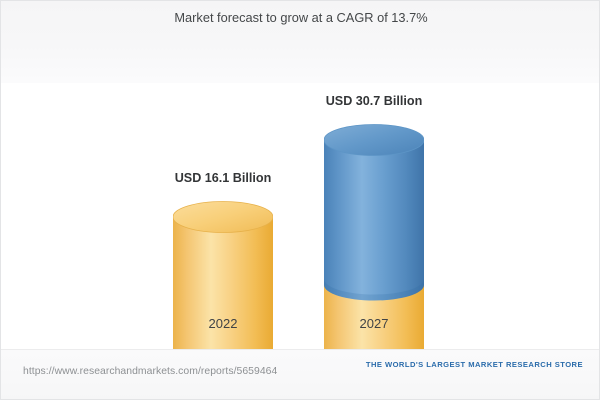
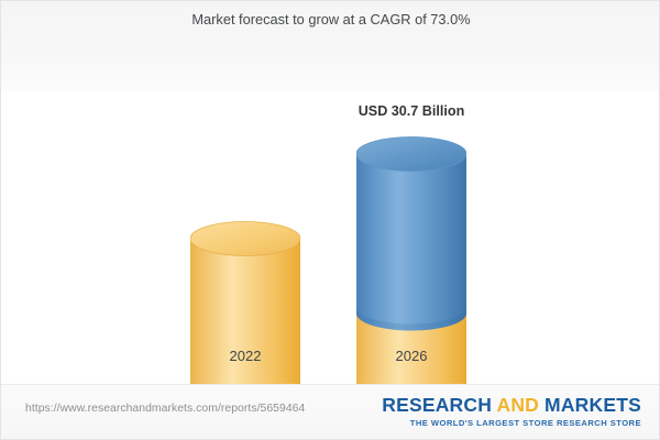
- Market forecast to grow at a CAGR of 13.7%
+ Market forecast to grow at a CAGR of 73.0%
- USD 16.1 Billion
  USD 30.7 Billion
  2022
- 2027
+ 2026
  https://www.researchandmarkets.com/reports/5659464
+ RESEARCH AND MARKETS
- THE WORLD'S LARGEST MARKET RESEARCH STORE
+ THE WORLD'S LARGEST STORE RESEARCH STORE
